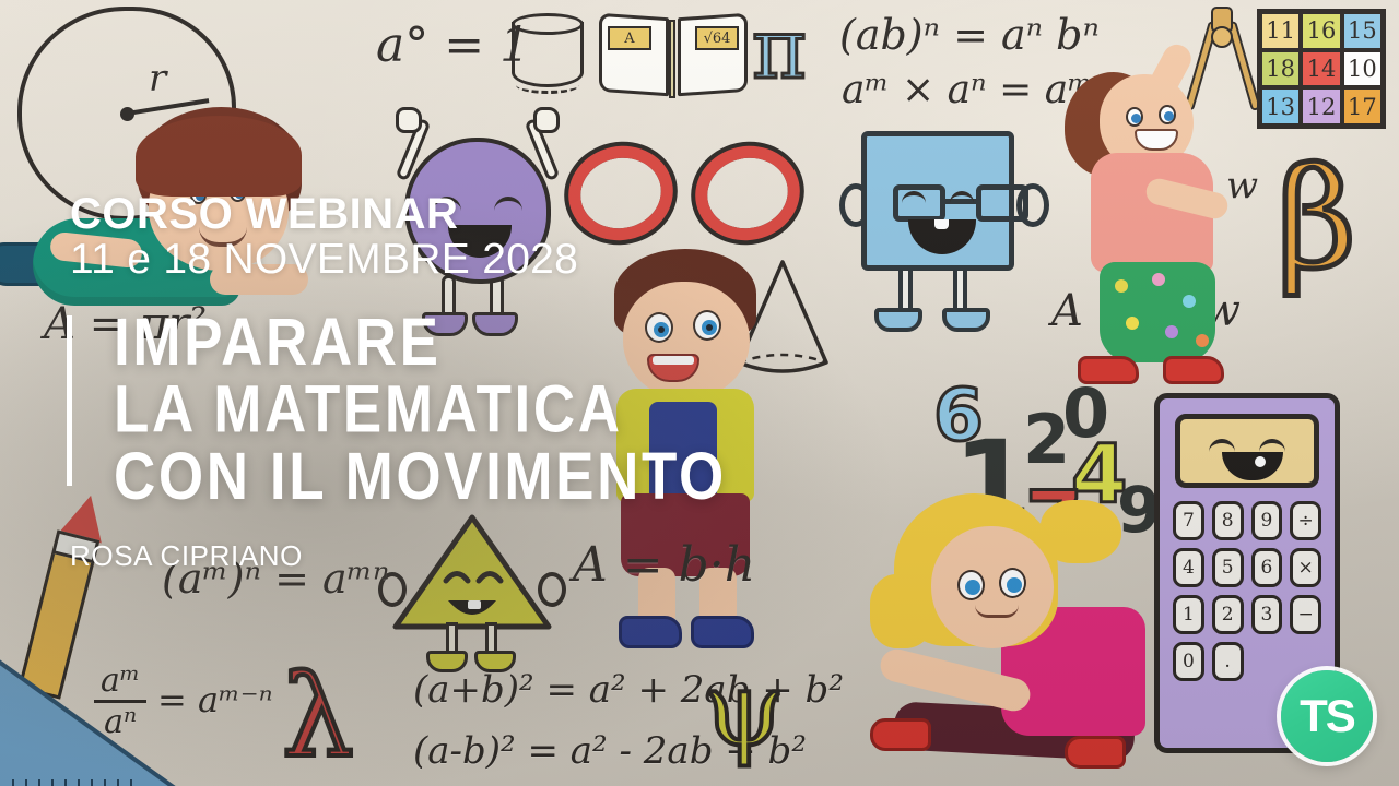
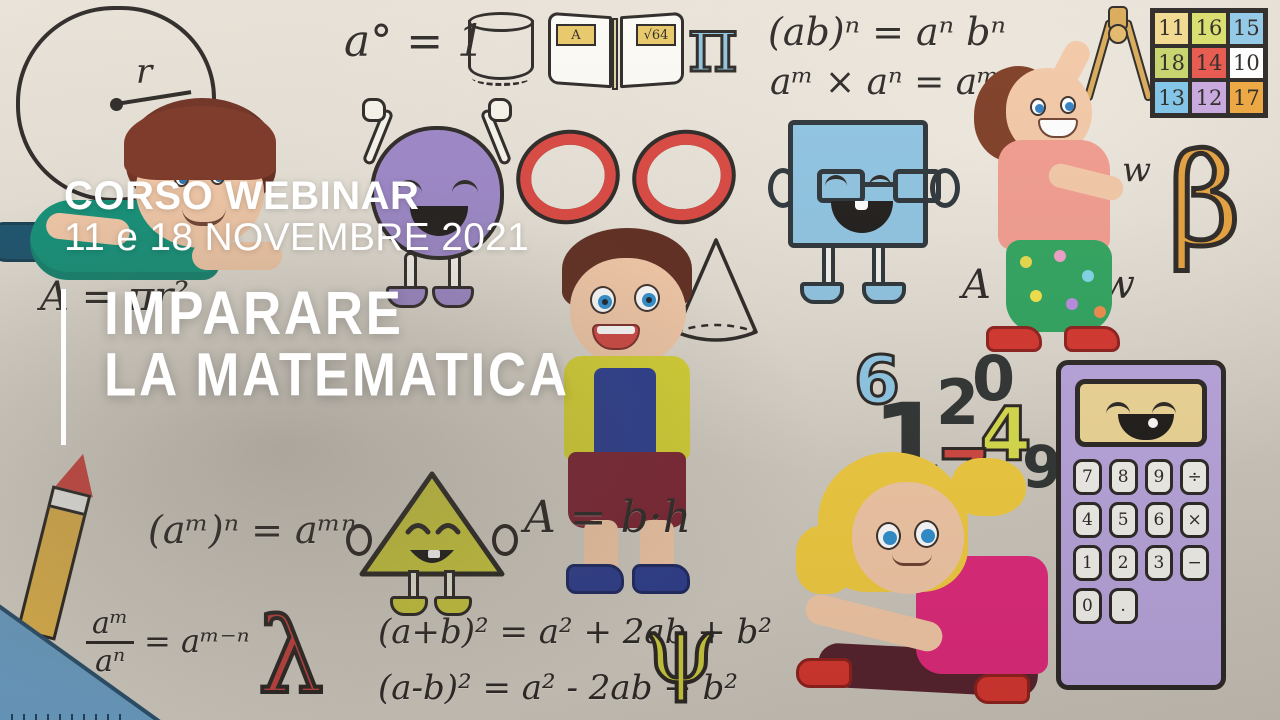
  CORSO WEBINAR
- 11 e 18 NOVEMBRE 2028
+ 11 e 18 NOVEMBRE 2021
  IMPARARE
  LA MATEMATICA
- CON IL MOVIMENTO
- ROSA CIPRIANO
- TS
